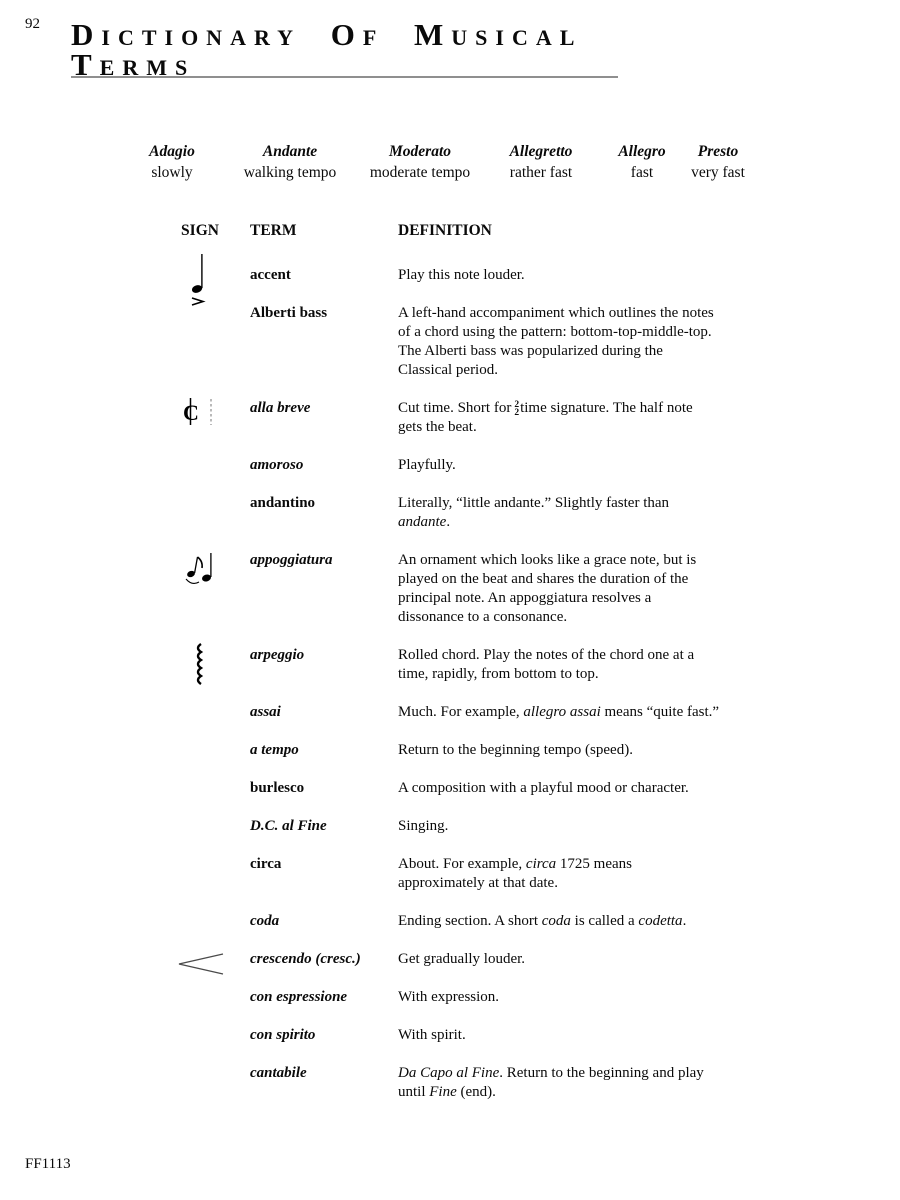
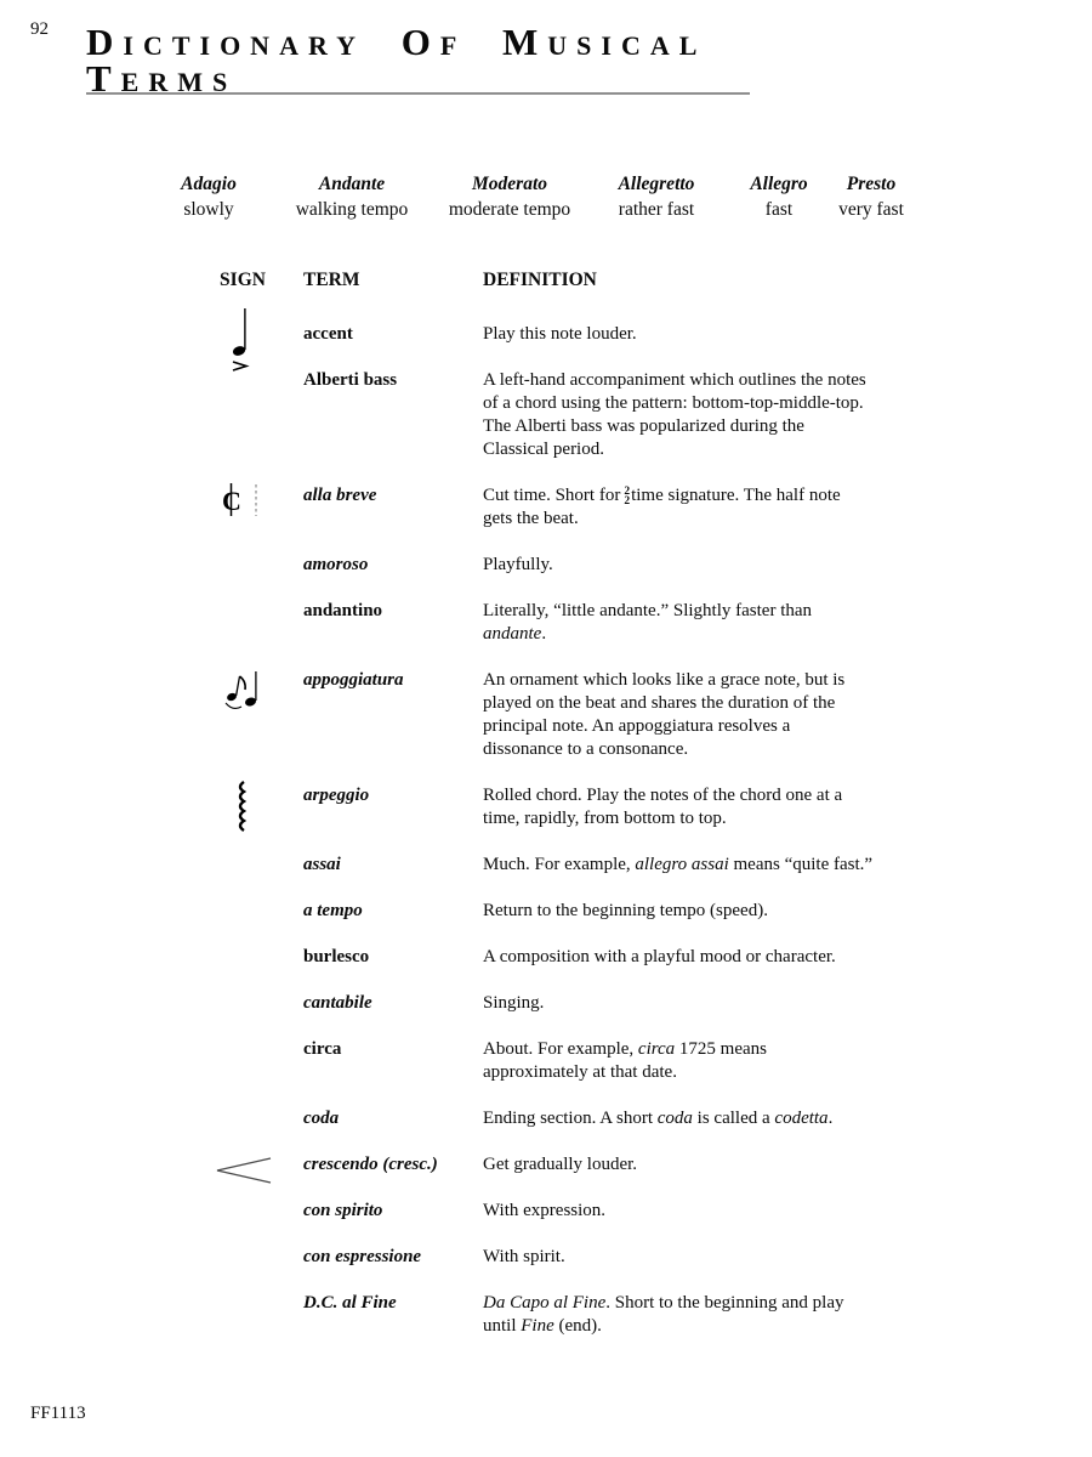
  92
  Dictionary Of Musical
  Terms
  Adagio
  slowly
  Andante
  walking tempo
  Moderato
  moderate tempo
  Allegretto
  rather fast
  Allegro
  fast
  Presto
  very fast
  SIGN
  TERM
  DEFINITION
  accent
  Play this note louder.
  Alberti bass
  A left-hand accompaniment which outlines the notes of a chord using the pattern: bottom-top-middle-top. The Alberti bass was popularized during the Classical period.
  alla breve
  Cut time. Short for
  2
  2
  time signature. The half note gets the beat.
  amoroso
  Playfully.
  andantino
  Literally, “little andante.” Slightly faster than andante.
  appoggiatura
  An ornament which looks like a grace note, but is played on the beat and shares the duration of the principal note. An appoggiatura resolves a dissonance to a consonance.
  arpeggio
  Rolled chord. Play the notes of the chord one at a time, rapidly, from bottom to top.
  assai
  Much. For example, allegro assai means “quite fast.”
  a tempo
  Return to the beginning tempo (speed).
  burlesco
  A composition with a playful mood or character.
- D.C. al Fine
+ cantabile
  Singing.
  circa
  About. For example, circa 1725 means approximately at that date.
  coda
  Ending section. A short coda is called a codetta.
  crescendo (cresc.)
  Get gradually louder.
- con espressione
+ con spirito
  With expression.
- con spirito
+ con espressione
  With spirit.
- cantabile
+ D.C. al Fine
- Da Capo al Fine. Return to the beginning and play until Fine (end).
+ Da Capo al Fine. Short to the beginning and play until Fine (end).
  FF1113
